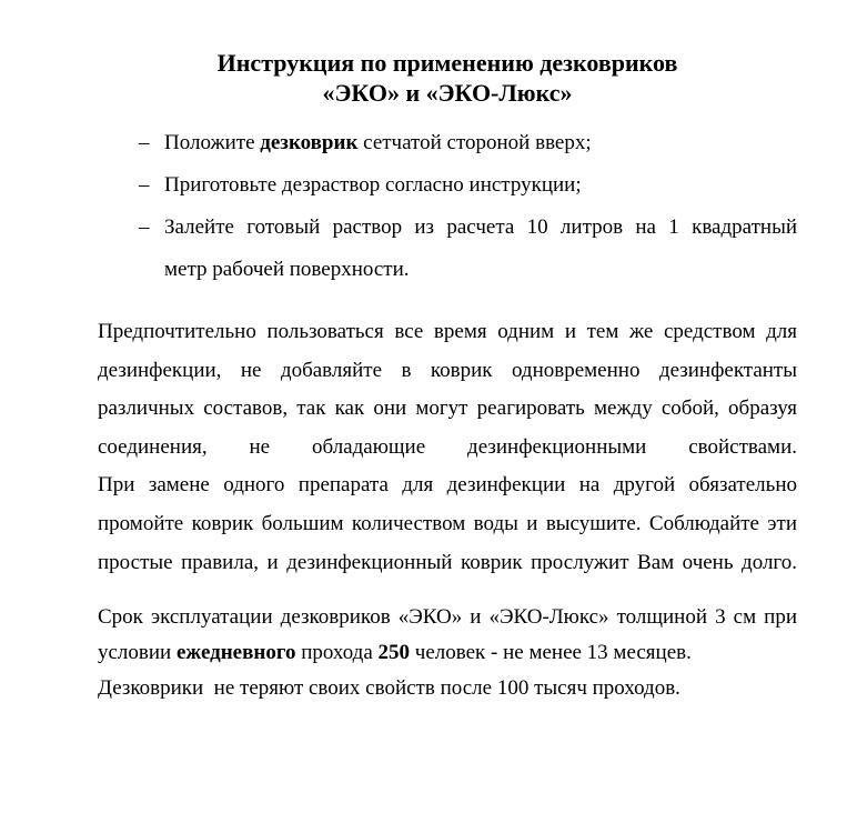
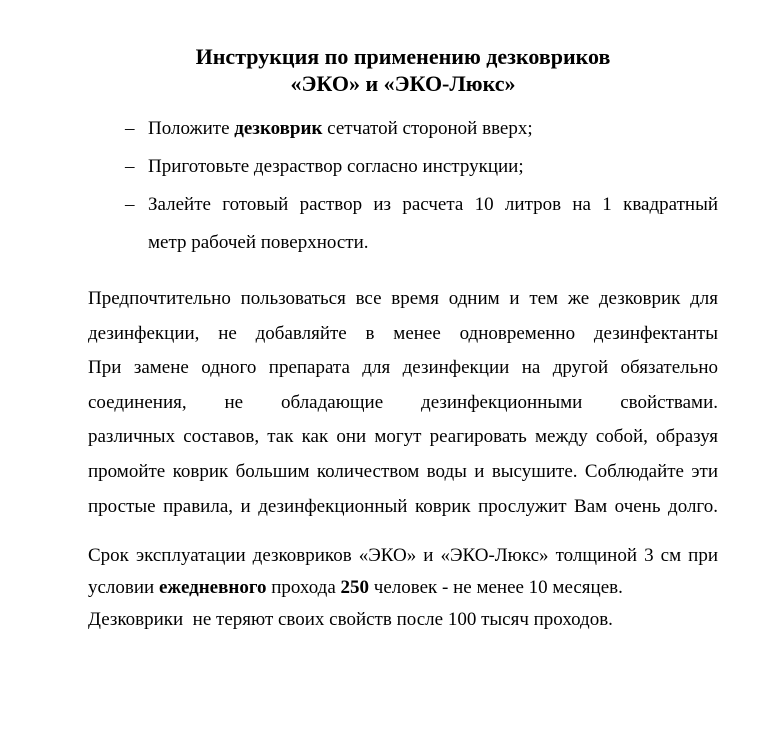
  Инструкция по применению дезковриков
  «ЭКО» и «ЭКО-Люкс»
  –
  Положите дезковрик сетчатой стороной вверх;
  –
  Приготовьте дезраствор согласно инструкции;
  –
  Залейте готовый раствор из расчета 10 литров на 1 квадратный
  метр рабочей поверхности.
- Предпочтительно пользоваться все время одним и тем же средством для
+ Предпочтительно пользоваться все время одним и тем же дезковрик для
- дезинфекции, не добавляйте в коврик одновременно дезинфектанты
+ дезинфекции, не добавляйте в менее одновременно дезинфектанты
- различных составов, так как они могут реагировать между собой, образуя
+ При замене одного препарата для дезинфекции на другой обязательно
  соединения, не обладающие дезинфекционными свойствами.
- При замене одного препарата для дезинфекции на другой обязательно
+ различных составов, так как они могут реагировать между собой, образуя
  промойте коврик большим количеством воды и высушите. Соблюдайте эти
  простые правила, и дезинфекционный коврик прослужит Вам очень долго.
  Срок эксплуатации дезковриков «ЭКО» и «ЭКО-Люкс» толщиной 3 см при
- условии ежедневного прохода 250 человек - не менее 13 месяцев.
+ условии ежедневного прохода 250 человек - не менее 10 месяцев.
  Дезковрики не теряют своих свойств после 100 тысяч проходов.
